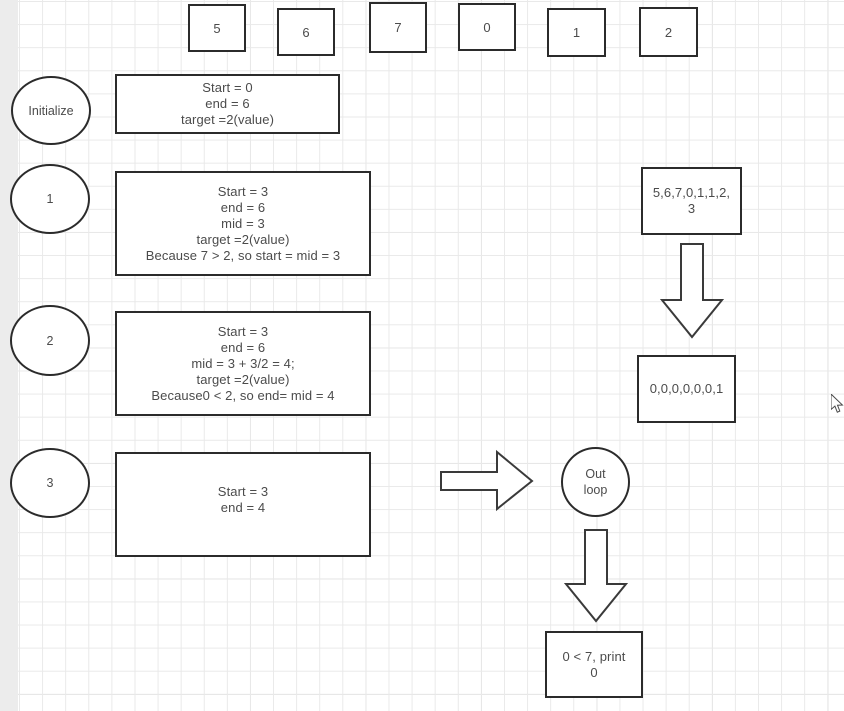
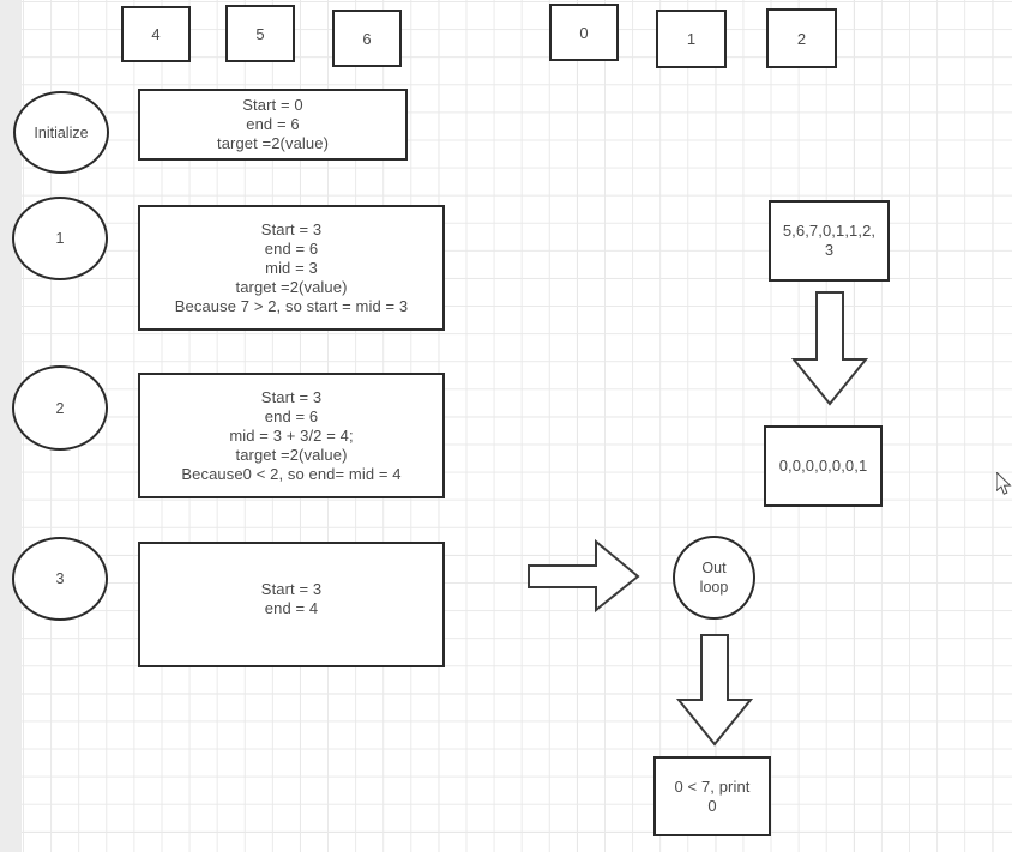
+ 4
  5
  6
- 7
  0
  1
  2
  Initialize
  Start = 0
  end = 6
  target =2(value)
  1
  Start = 3
  end = 6
  mid = 3
  target =2(value)
  Because 7 > 2, so start = mid = 3
  2
  Start = 3
  end = 6
  mid = 3 + 3/2 = 4;
  target =2(value)
  Because0 < 2, so end= mid = 4
  3
  Start = 3
  end = 4
  5,6,7,0,1,1,2,
  3
  0,0,0,0,0,0,1
  Out
  loop
  0 < 7, print
  0
